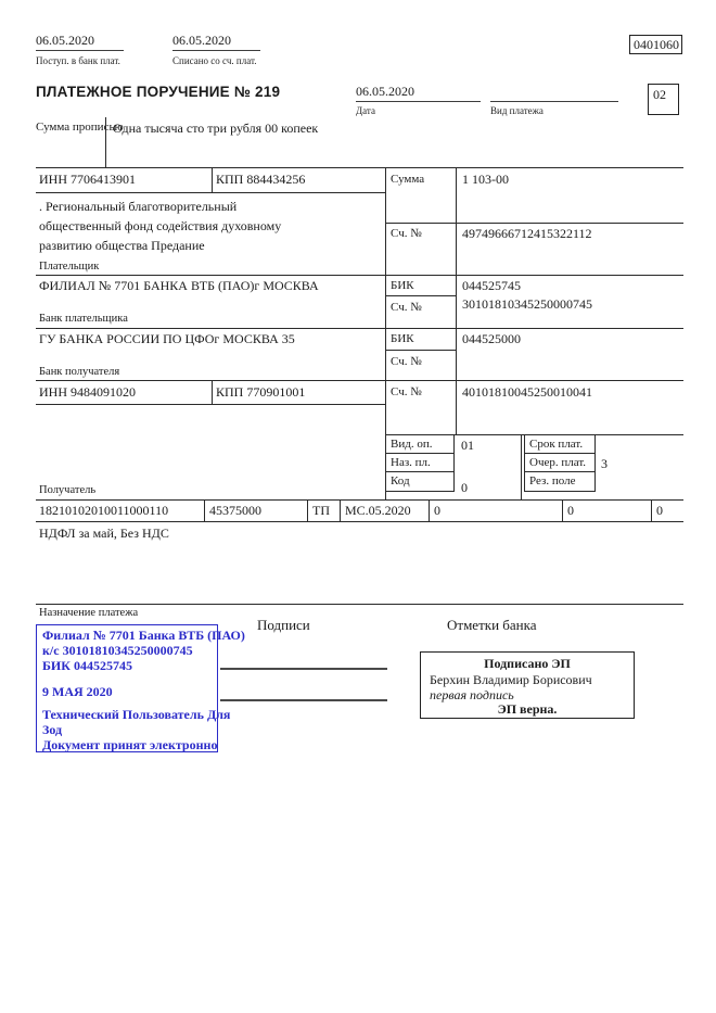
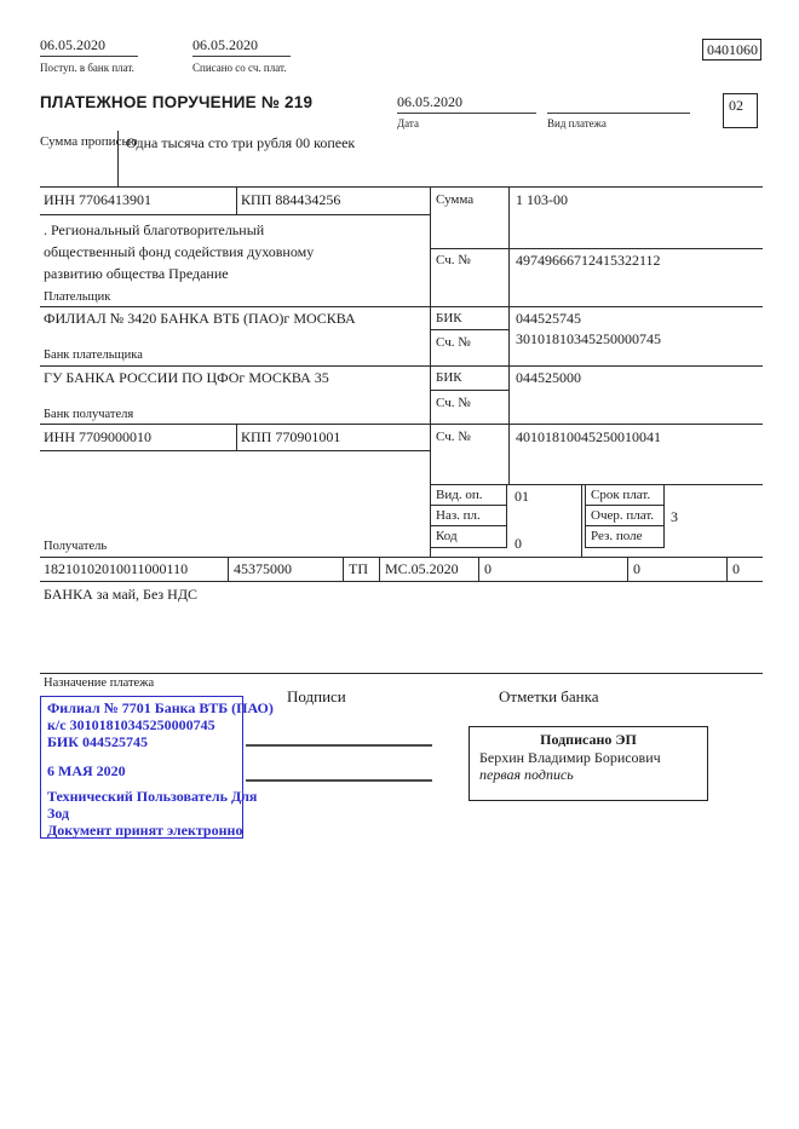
  06.05.2020
  Поступ. в банк плат.
  06.05.2020
  Списано со сч. плат.
  0401060
  ПЛАТЕЖНОЕ ПОРУЧЕНИЕ № 219
  06.05.2020
  Дата
  Вид платежа
  02
  Сумма пропиь
  Одна тысяча сто три рубля 00 копеек
  ИНН 7706413901
  КПП 884434256
  Сумма
  1 103-00
  . Региональный благотворительный общественный фонд содействия духовному развитию общества Предание
  Плательщик
  Сч. №
  49749666712415322112
- ФИЛИАЛ № 7701 БАНКА ВТБ (ПАО)г МОСКВА
+ ФИЛИАЛ № 3420 БАНКА ВТБ (ПАО)г МОСКВА
  БИК
  044525745
  Сч. №
  30101810345250000745
  Банк плательщика
  ГУ БАНКА РОССИИ ПО ЦФОг МОСКВА 35
  БИК
  044525000
  Сч. №
  Банк получателя
- ИНН 9484091020
+ ИНН 7709000010
  КПП 770901001
  Сч. №
  40101810045250010041
  Получатель
  Вид. оп.
  Наз. пл.
  Код
  Срок плат.
  Очер. плат.
  Рез. поле
  01
  3
  0
  18210102010011000110
  45375000
  ТП
  МС.05.2020
  0
  0
  0
- НДФЛ за май, Без НДС
+ БАНКА за май, Без НДС
  Назначение платежа
  Филиал № 7701 Банка ВТБ (ПАО)
  к/с 30101810345250000745
  БИК 044525745
- 9 МАЯ 2020
+ 6 МАЯ 2020
  Технический Пользователь Для
  Зод
  Документ принят электронно
  Подписи
  Отметки банка
  Подписано ЭП
  Берхин Владимир Борисович
  первая подпись
- ЭП верна.
